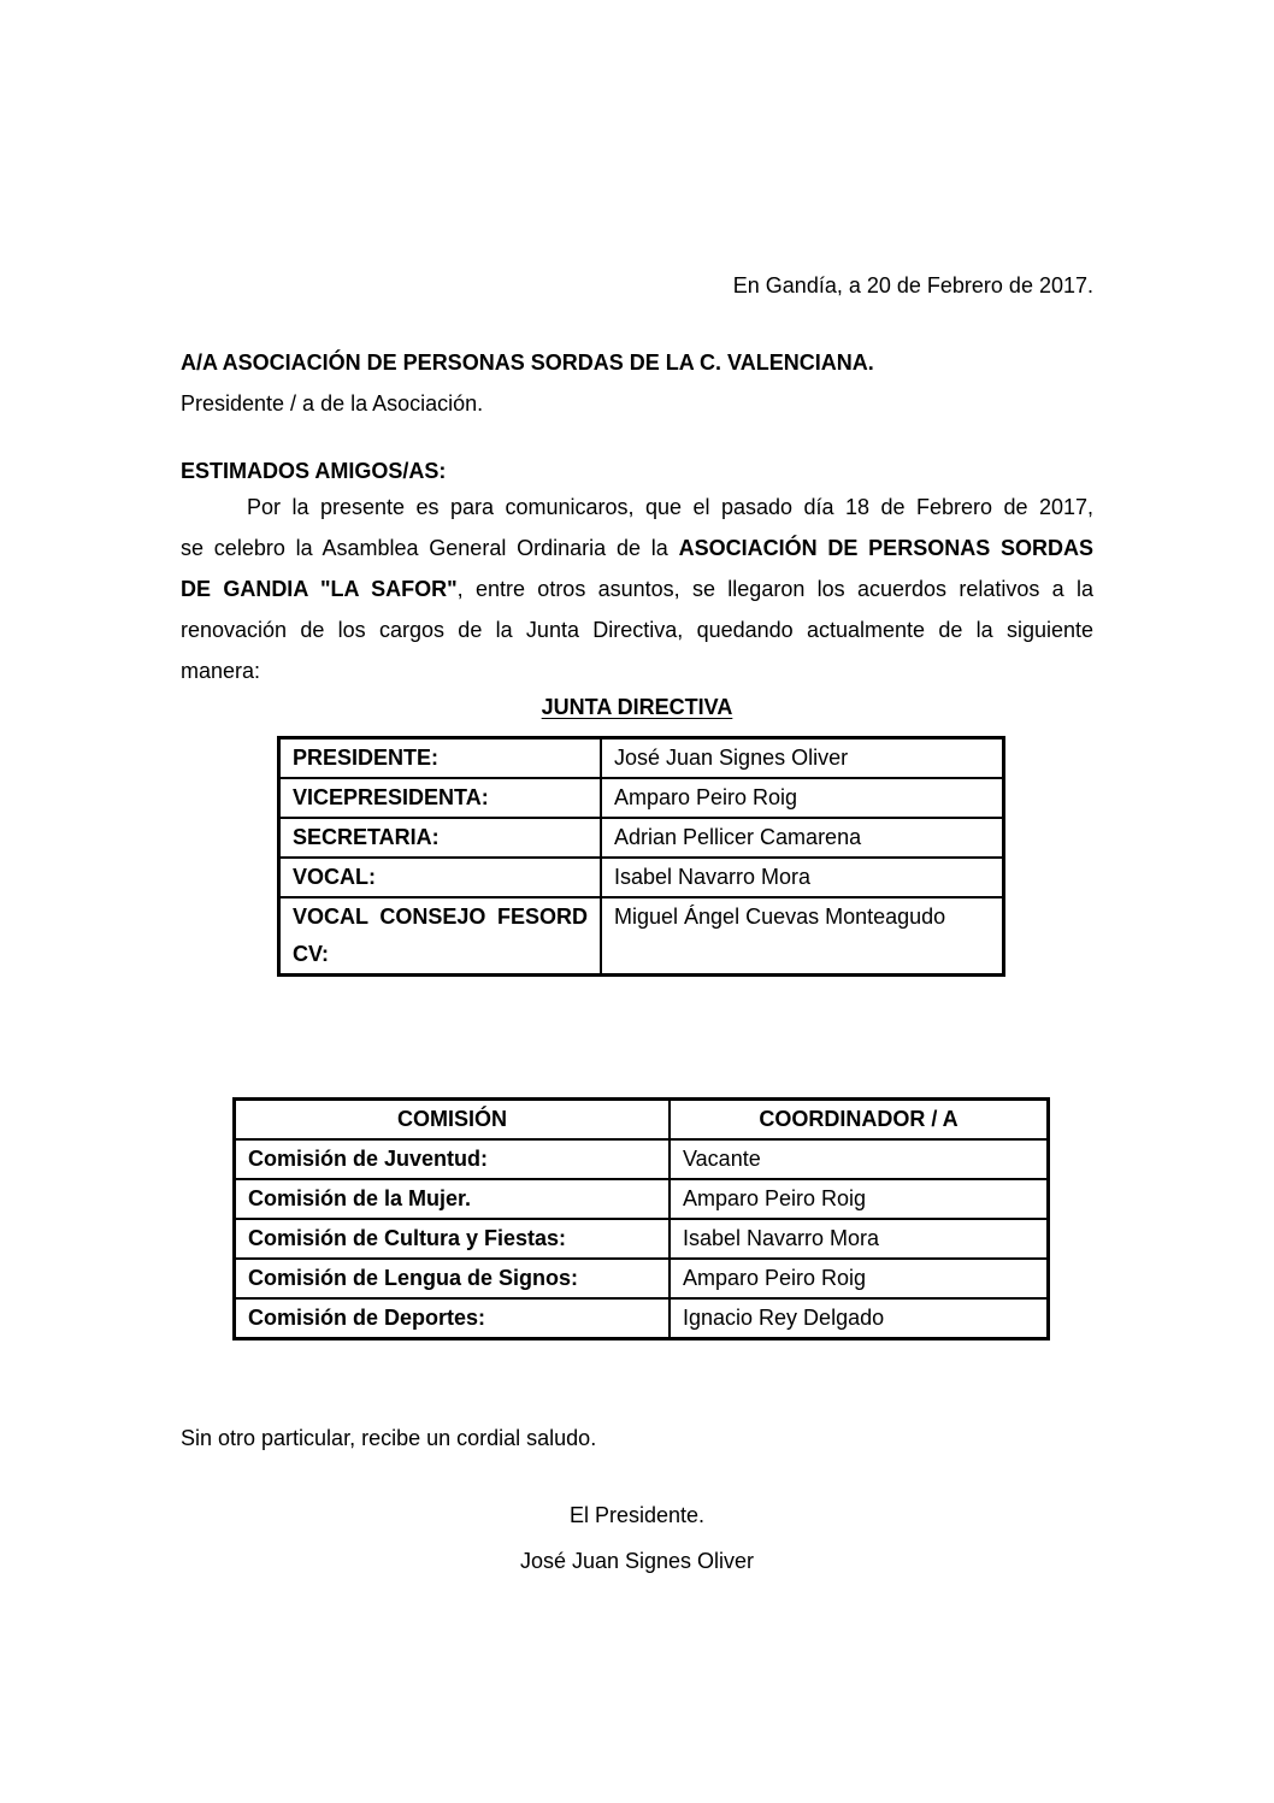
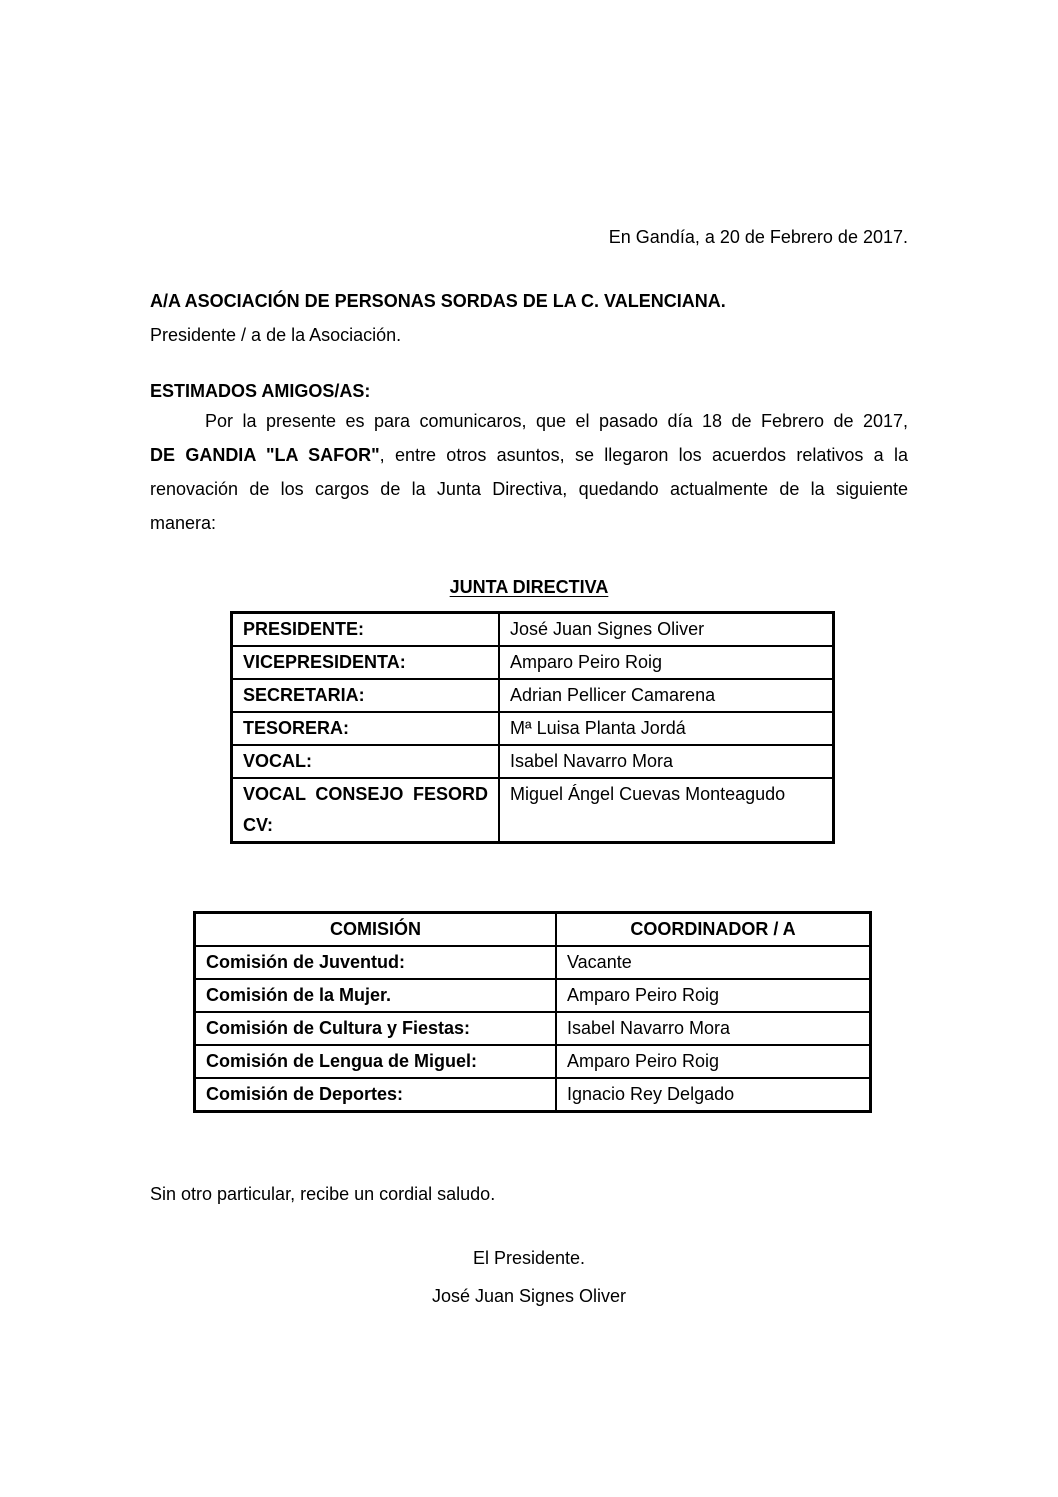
  En Gandía, a 20 de Febrero de 2017.
  A/A ASOCIACIÓN DE PERSONAS SORDAS DE LA C. VALENCIANA.
  Presidente / a de la Asociación.
  ESTIMADOS AMIGOS/AS:
  Por la presente es para comunicaros, que el pasado día 18 de Febrero de 2017,
- se celebro la Asamblea General Ordinaria de la ASOCIACIÓN DE PERSONAS SORDAS
  DE GANDIA "LA SAFOR", entre otros asuntos, se llegaron los acuerdos relativos a la
  renovación de los cargos de la Junta Directiva, quedando actualmente de la siguiente
  manera:
  JUNTA DIRECTIVA
  PRESIDENTE:	José Juan Signes Oliver
  VICEPRESIDENTA:	Amparo Peiro Roig
  SECRETARIA:	Adrian Pellicer Camarena
+ TESORERA:	Mª Luisa Planta Jordá
  VOCAL:	Isabel Navarro Mora
  VOCAL CONSEJO FESORD CV:	Miguel Ángel Cuevas Monteagudo
  COMISIÓN	COORDINADOR / A
  Comisión de Juventud:	Vacante
  Comisión de la Mujer.	Amparo Peiro Roig
  Comisión de Cultura y Fiestas:	Isabel Navarro Mora
- Comisión de Lengua de Signos:	Amparo Peiro Roig
+ Comisión de Lengua de Miguel:	Amparo Peiro Roig
  Comisión de Deportes:	Ignacio Rey Delgado
  Sin otro particular, recibe un cordial saludo.
  El Presidente.
  José Juan Signes Oliver
